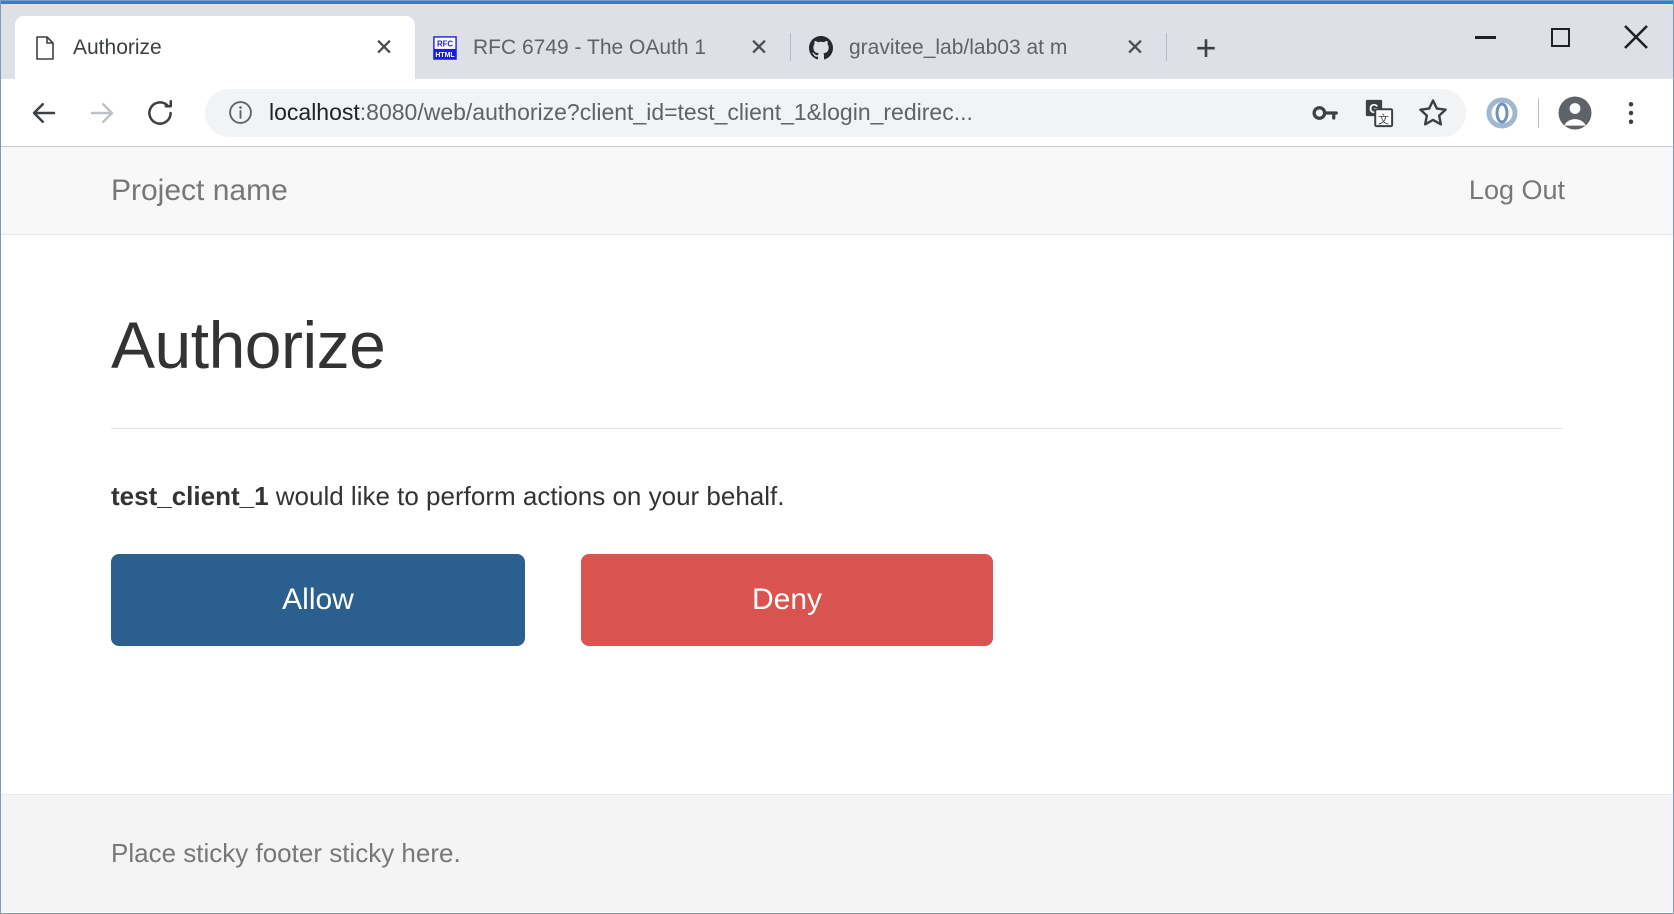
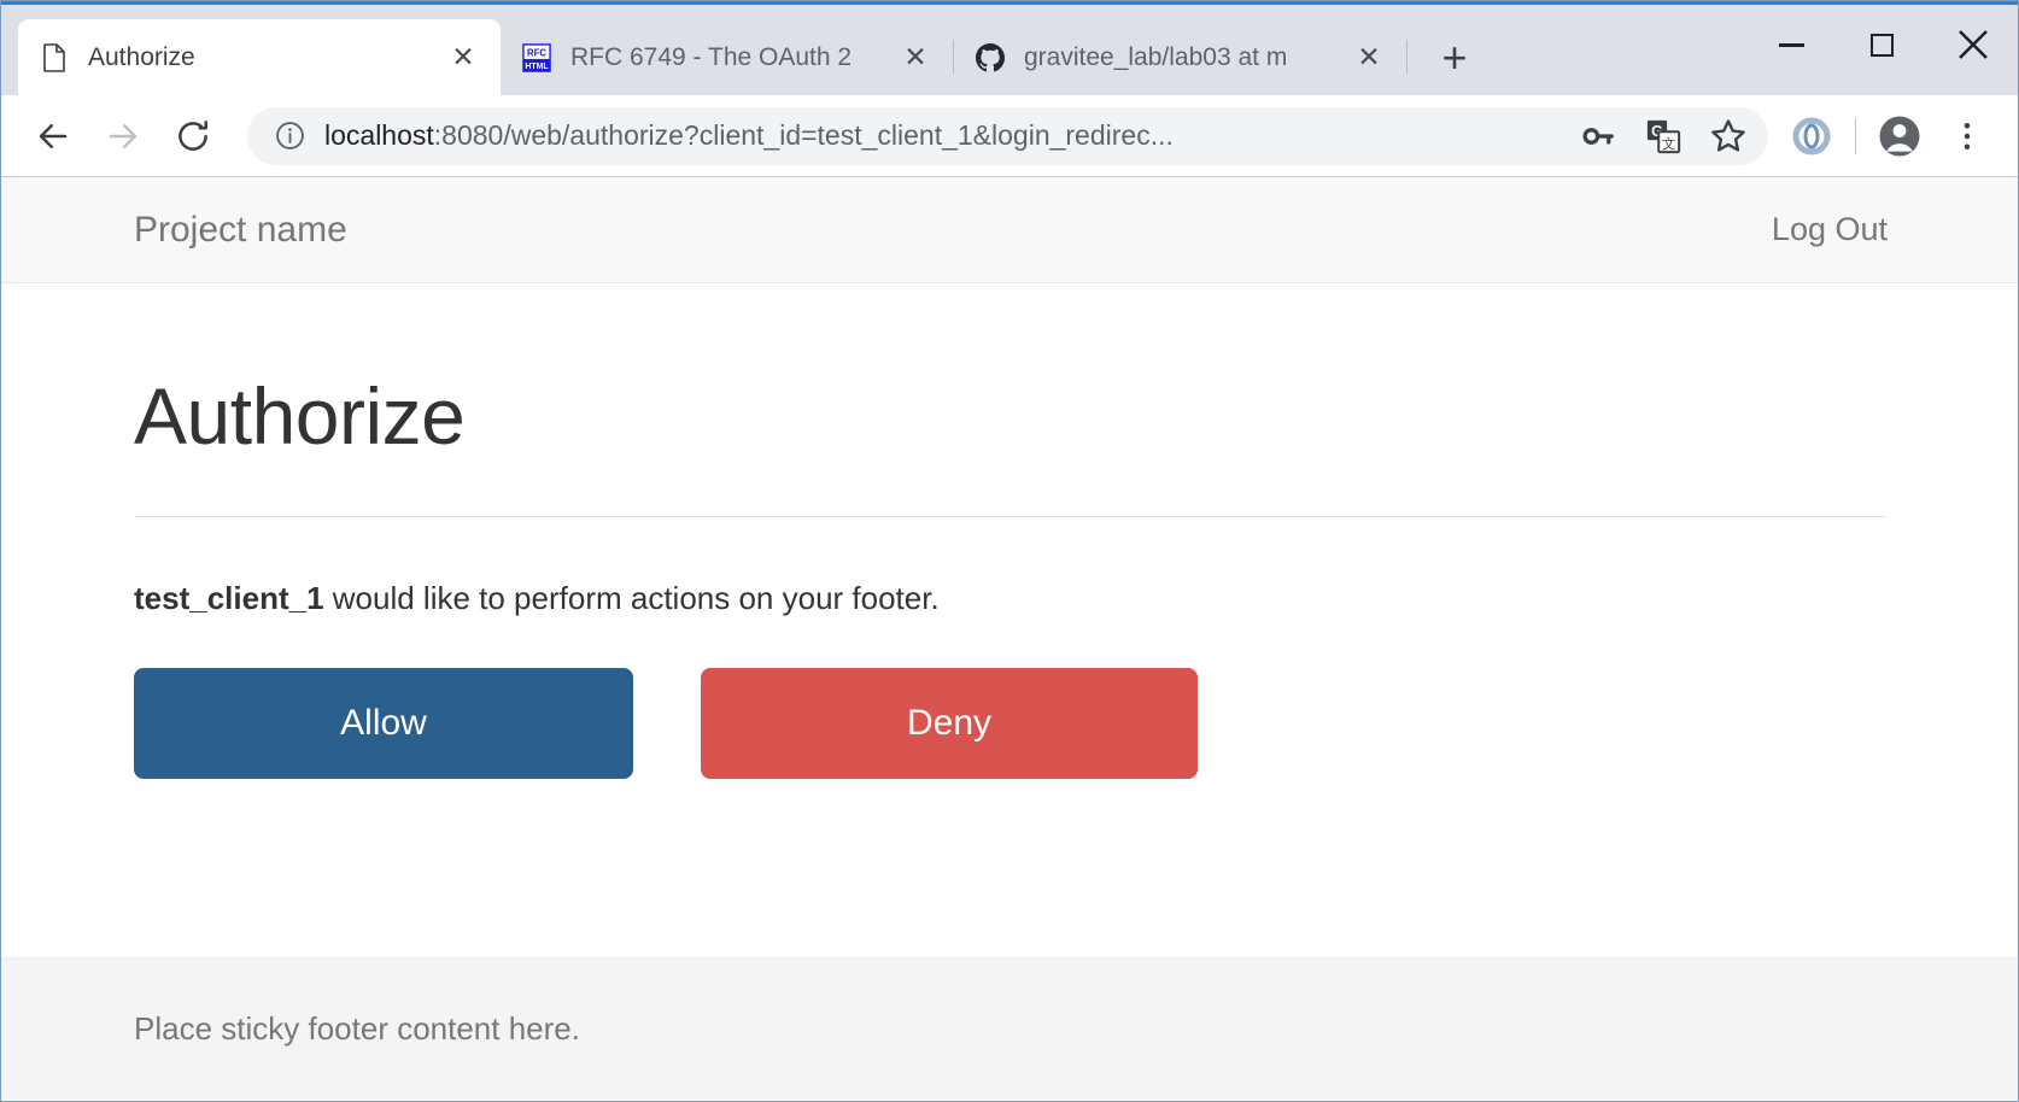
  Authorize
  ✕
  RFC
- RFC 6749 - The OAuth 1
+ RFC 6749 - The OAuth 2
  ✕
  gravitee_lab/lab03 at m
  ✕
  +
  localhost:8080/web/authorize?client_id=test_client_1&login_redirec...
  G
  文
  Project name
  Log Out
  Authorize
- test_client_1 would like to perform actions on your behalf.
+ test_client_1 would like to perform actions on your footer.
  Allow
  Deny
- Place sticky footer sticky here.
+ Place sticky footer content here.
